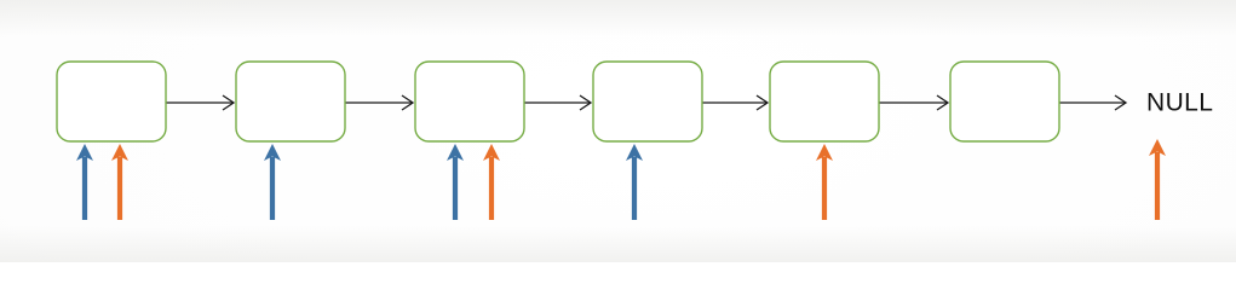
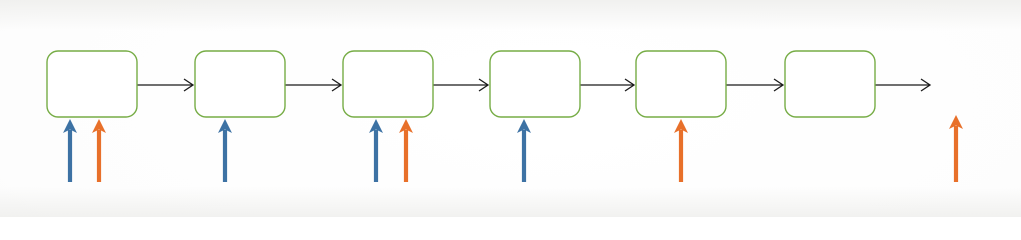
- NULL
